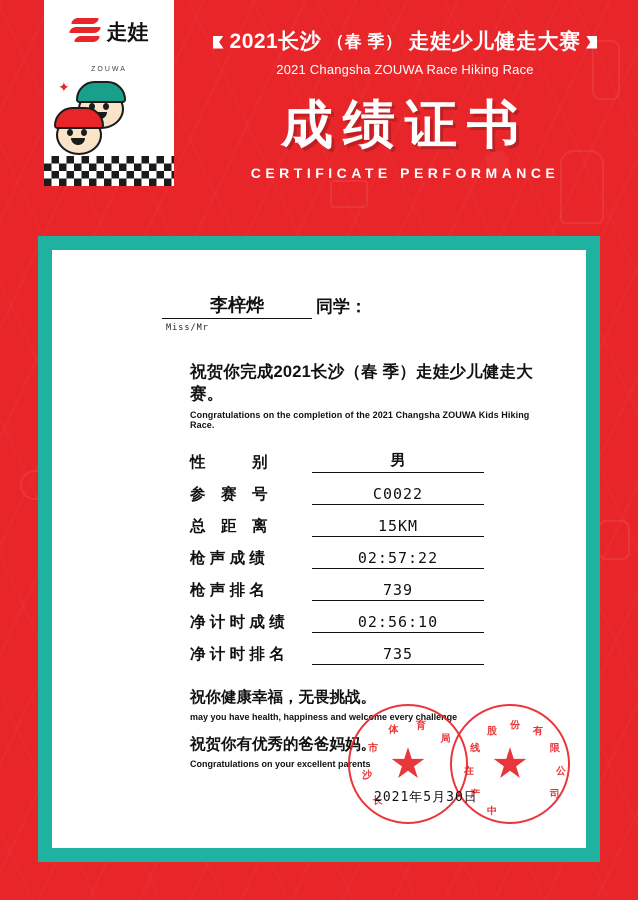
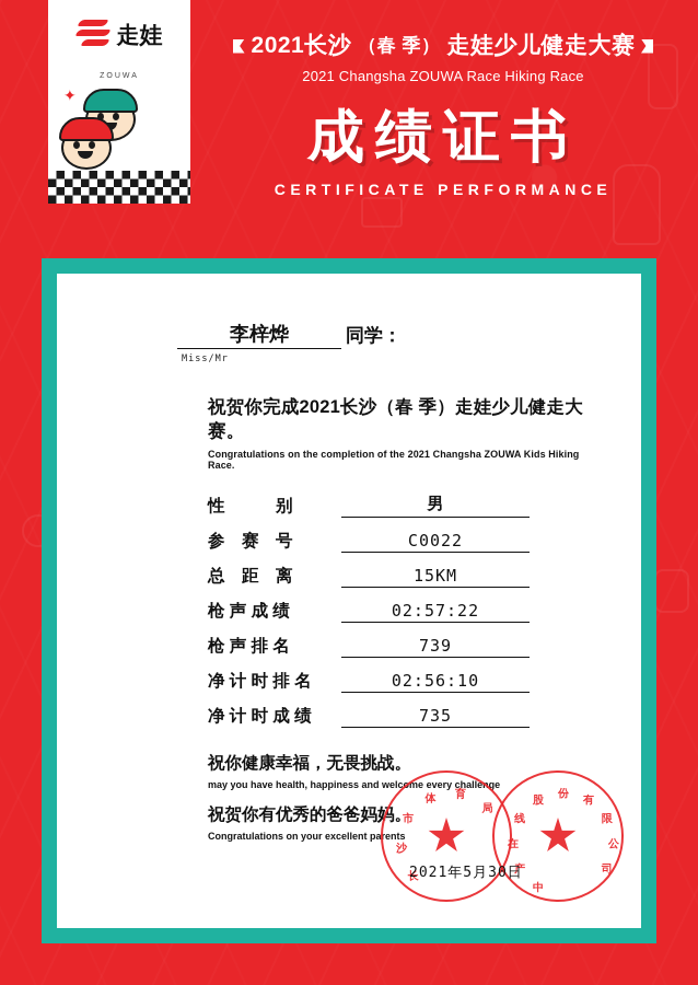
  走娃
  ✦
  2021长沙
  （春 季）
  走娃少儿健走大赛
  2021 Changsha ZOUWA Race Hiking Race
  成绩证书
  CERTIFICATE PERFORMANCE
  李梓烨
  同学：
  Miss/Mr
  祝贺你完成2021长沙（春 季）走娃少儿健走大赛。
  Congratulations on the completion of the 2021 Changsha ZOUWA Kids Hiking Race.
  性 别
  男
  参 赛 号
  C0022
  总 距 离
  15KM
  枪 声 成 绩
  02:57:22
  枪 声 排 名
  739
- 净 计 时 成 绩
+ 净 计 时 排 名
  02:56:10
- 净 计 时 排 名
+ 净 计 时 成 绩
  735
  祝你健康幸福，无畏挑战。
  may you have health, happiness and welcome every challenge
  祝贺你有优秀的爸爸妈妈。
  Congratulations on your excellent parents
  长
  沙
  市
  体
  育
  局
  中
  产
  在
  线
  股
  份
  有
  限
  公
  司
  2021年5月30日
